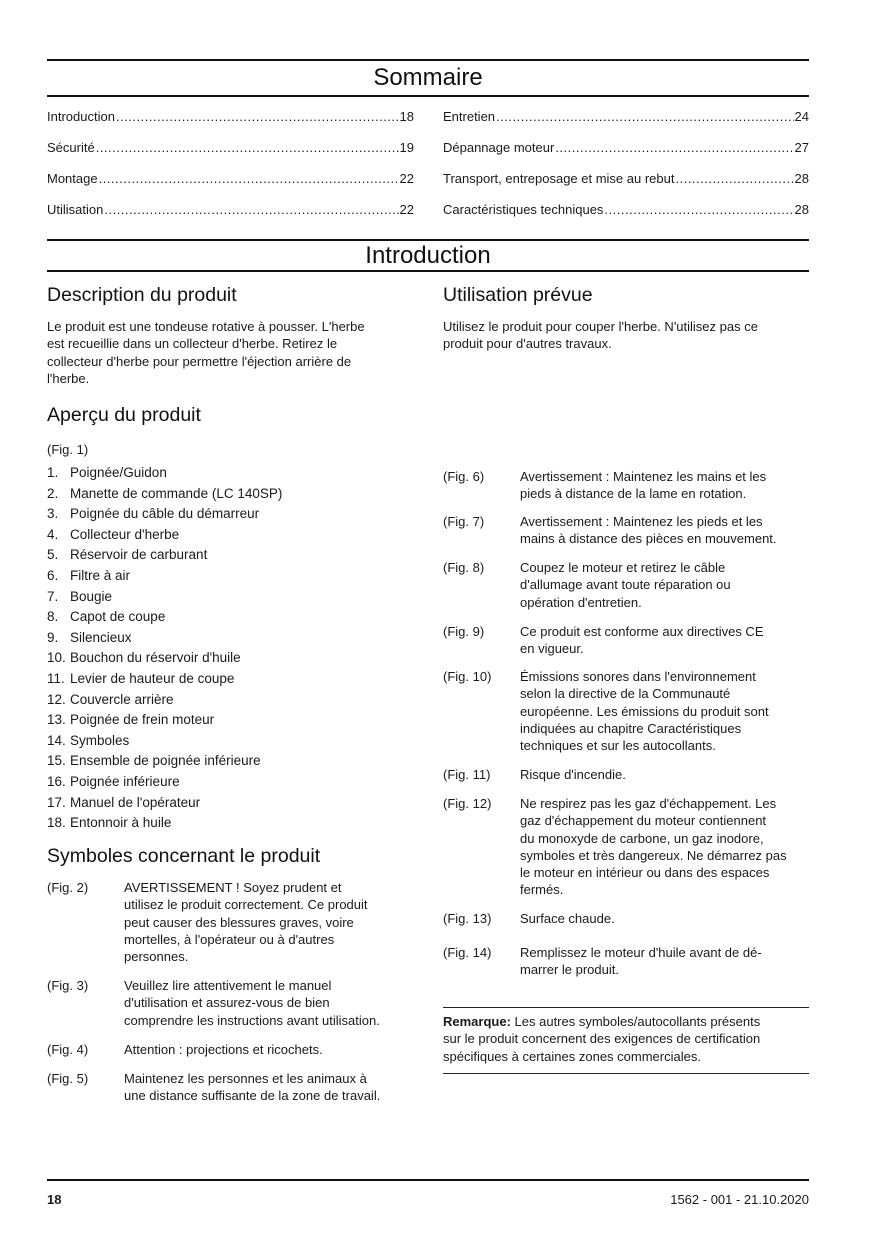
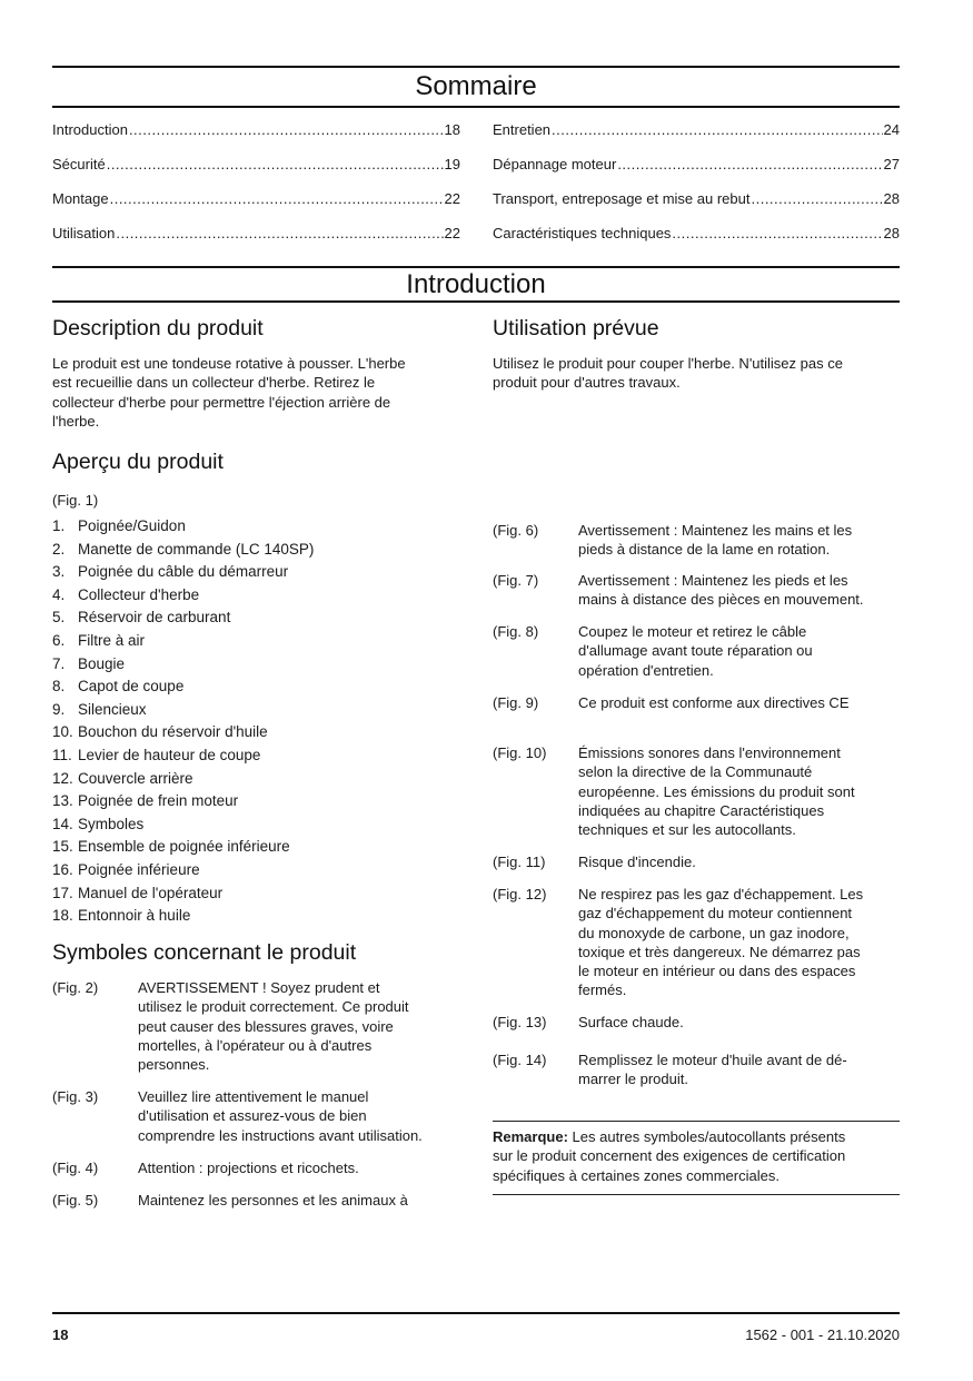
  Sommaire
  Introduction
  18
  Sécurité
  19
  Montage
  22
  Utilisation
  22
  Entretien
  24
  Dépannage moteur
  27
  Transport, entreposage et mise au rebut
  28
  Caractéristiques techniques
  28
  Introduction
  Description du produit
  Le produit est une tondeuse rotative à pousser. L'herbe
  est recueillie dans un collecteur d'herbe. Retirez le
  collecteur d'herbe pour permettre l'éjection arrière de
  l'herbe.
  Utilisation prévue
  Utilisez le produit pour couper l'herbe. N'utilisez pas ce
  produit pour d'autres travaux.
  Aperçu du produit
  (Fig. 1)
  1.
  Poignée/Guidon
  2.
  Manette de commande (LC 140SP)
  3.
  Poignée du câble du démarreur
  4.
  Collecteur d'herbe
  5.
  Réservoir de carburant
  6.
  Filtre à air
  7.
  Bougie
  8.
  Capot de coupe
  9.
  Silencieux
  10.
  Bouchon du réservoir d'huile
  11.
  Levier de hauteur de coupe
  12.
  Couvercle arrière
  13.
  Poignée de frein moteur
  14.
  Symboles
  15.
  Ensemble de poignée inférieure
  16.
  Poignée inférieure
  17.
  Manuel de l'opérateur
  18.
  Entonnoir à huile
  Symboles concernant le produit
  (Fig. 2)
  AVERTISSEMENT ! Soyez prudent et
  utilisez le produit correctement. Ce produit
  peut causer des blessures graves, voire
  mortelles, à l'opérateur ou à d'autres
  personnes.
  (Fig. 3)
  Veuillez lire attentivement le manuel
  d'utilisation et assurez-vous de bien
  comprendre les instructions avant utilisation.
  (Fig. 4)
  Attention : projections et ricochets.
  (Fig. 5)
  Maintenez les personnes et les animaux à
- une distance suffisante de la zone de travail.
  (Fig. 6)
  Avertissement : Maintenez les mains et les
  pieds à distance de la lame en rotation.
  (Fig. 7)
  Avertissement : Maintenez les pieds et les
  mains à distance des pièces en mouvement.
  (Fig. 8)
  Coupez le moteur et retirez le câble
  d'allumage avant toute réparation ou
  opération d'entretien.
  (Fig. 9)
  Ce produit est conforme aux directives CE
- en vigueur.
  (Fig. 10)
  Émissions sonores dans l'environnement
  selon la directive de la Communauté
  européenne. Les émissions du produit sont
  indiquées au chapitre Caractéristiques
  techniques et sur les autocollants.
  (Fig. 11)
  Risque d'incendie.
  (Fig. 12)
  Ne respirez pas les gaz d'échappement. Les
  gaz d'échappement du moteur contiennent
  du monoxyde de carbone, un gaz inodore,
- symboles et très dangereux. Ne démarrez pas
+ toxique et très dangereux. Ne démarrez pas
  le moteur en intérieur ou dans des espaces
  fermés.
  (Fig. 13)
  Surface chaude.
  (Fig. 14)
  Remplissez le moteur d'huile avant de dé-
  marrer le produit.
  Remarque: Les autres symboles/autocollants présents
  sur le produit concernent des exigences de certification
  spécifiques à certaines zones commerciales.
  18
  1562 - 001 - 21.10.2020
